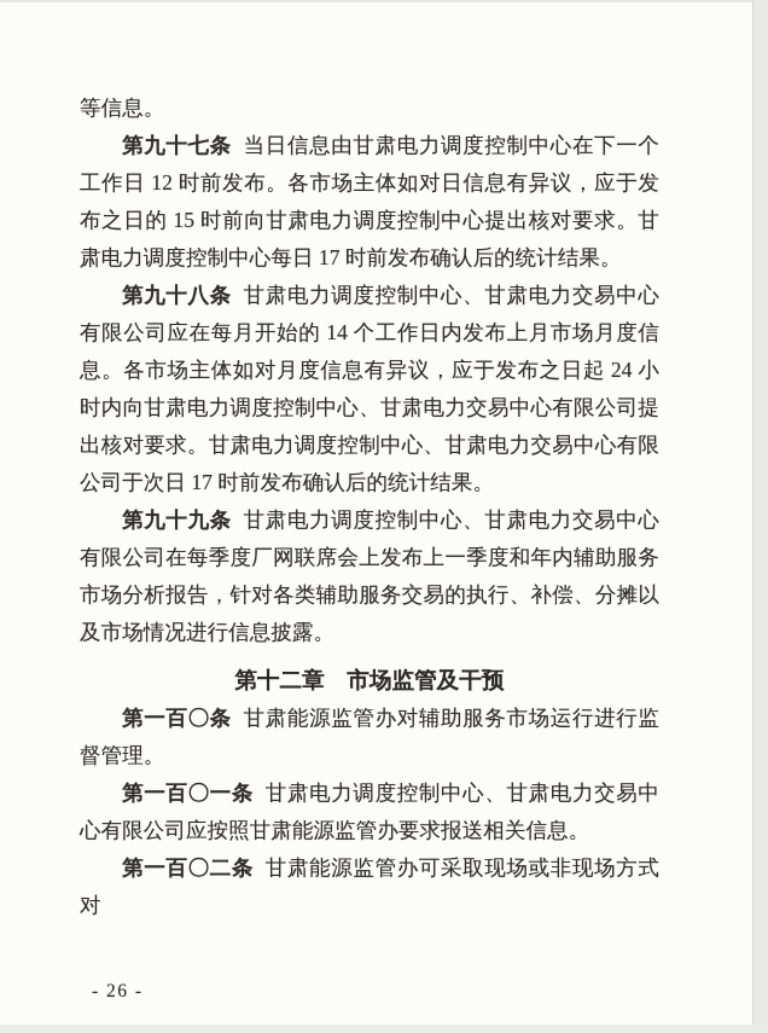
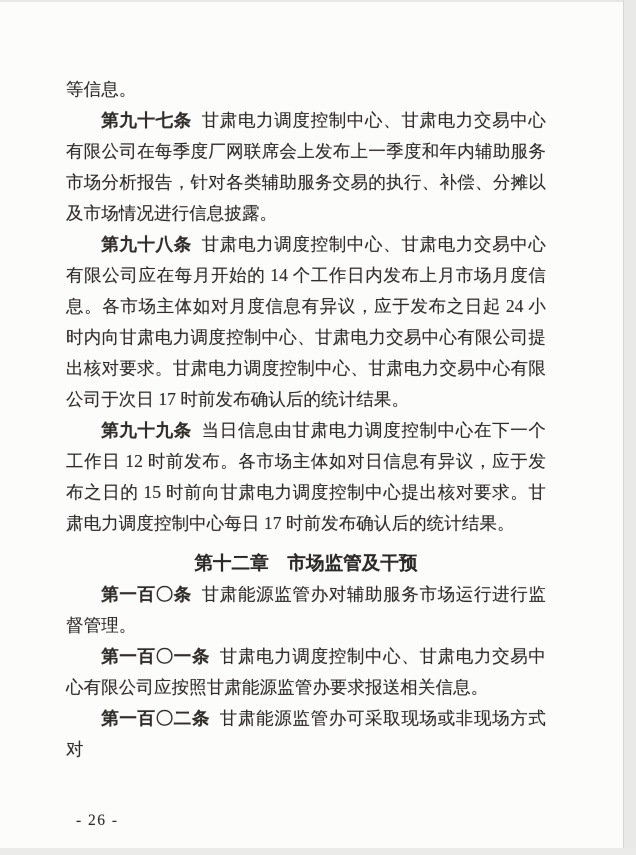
  等信息。
- 第九十七条 当日信息由甘肃电力调度控制中心在下一个工作日 12 时前发布。各市场主体如对日信息有异议，应于发布之日的 15 时前向甘肃电力调度控制中心提出核对要求。甘肃电力调度控制中心每日 17 时前发布确认后的统计结果。
+ 第九十七条 甘肃电力调度控制中心、甘肃电力交易中心有限公司在每季度厂网联席会上发布上一季度和年内辅助服务市场分析报告，针对各类辅助服务交易的执行、补偿、分摊以及市场情况进行信息披露。
  第九十八条 甘肃电力调度控制中心、甘肃电力交易中心有限公司应在每月开始的 14 个工作日内发布上月市场月度信息。各市场主体如对月度信息有异议，应于发布之日起 24 小时内向甘肃电力调度控制中心、甘肃电力交易中心有限公司提出核对要求。甘肃电力调度控制中心、甘肃电力交易中心有限公司于次日 17 时前发布确认后的统计结果。
- 第九十九条 甘肃电力调度控制中心、甘肃电力交易中心有限公司在每季度厂网联席会上发布上一季度和年内辅助服务市场分析报告，针对各类辅助服务交易的执行、补偿、分摊以及市场情况进行信息披露。
+ 第九十九条 当日信息由甘肃电力调度控制中心在下一个工作日 12 时前发布。各市场主体如对日信息有异议，应于发布之日的 15 时前向甘肃电力调度控制中心提出核对要求。甘肃电力调度控制中心每日 17 时前发布确认后的统计结果。
  第十二章 市场监管及干预
  第一百〇条 甘肃能源监管办对辅助服务市场运行进行监督管理。
  第一百〇一条 甘肃电力调度控制中心、甘肃电力交易中心有限公司应按照甘肃能源监管办要求报送相关信息。
  第一百〇二条 甘肃能源监管办可采取现场或非现场方式对
  - 26 -
